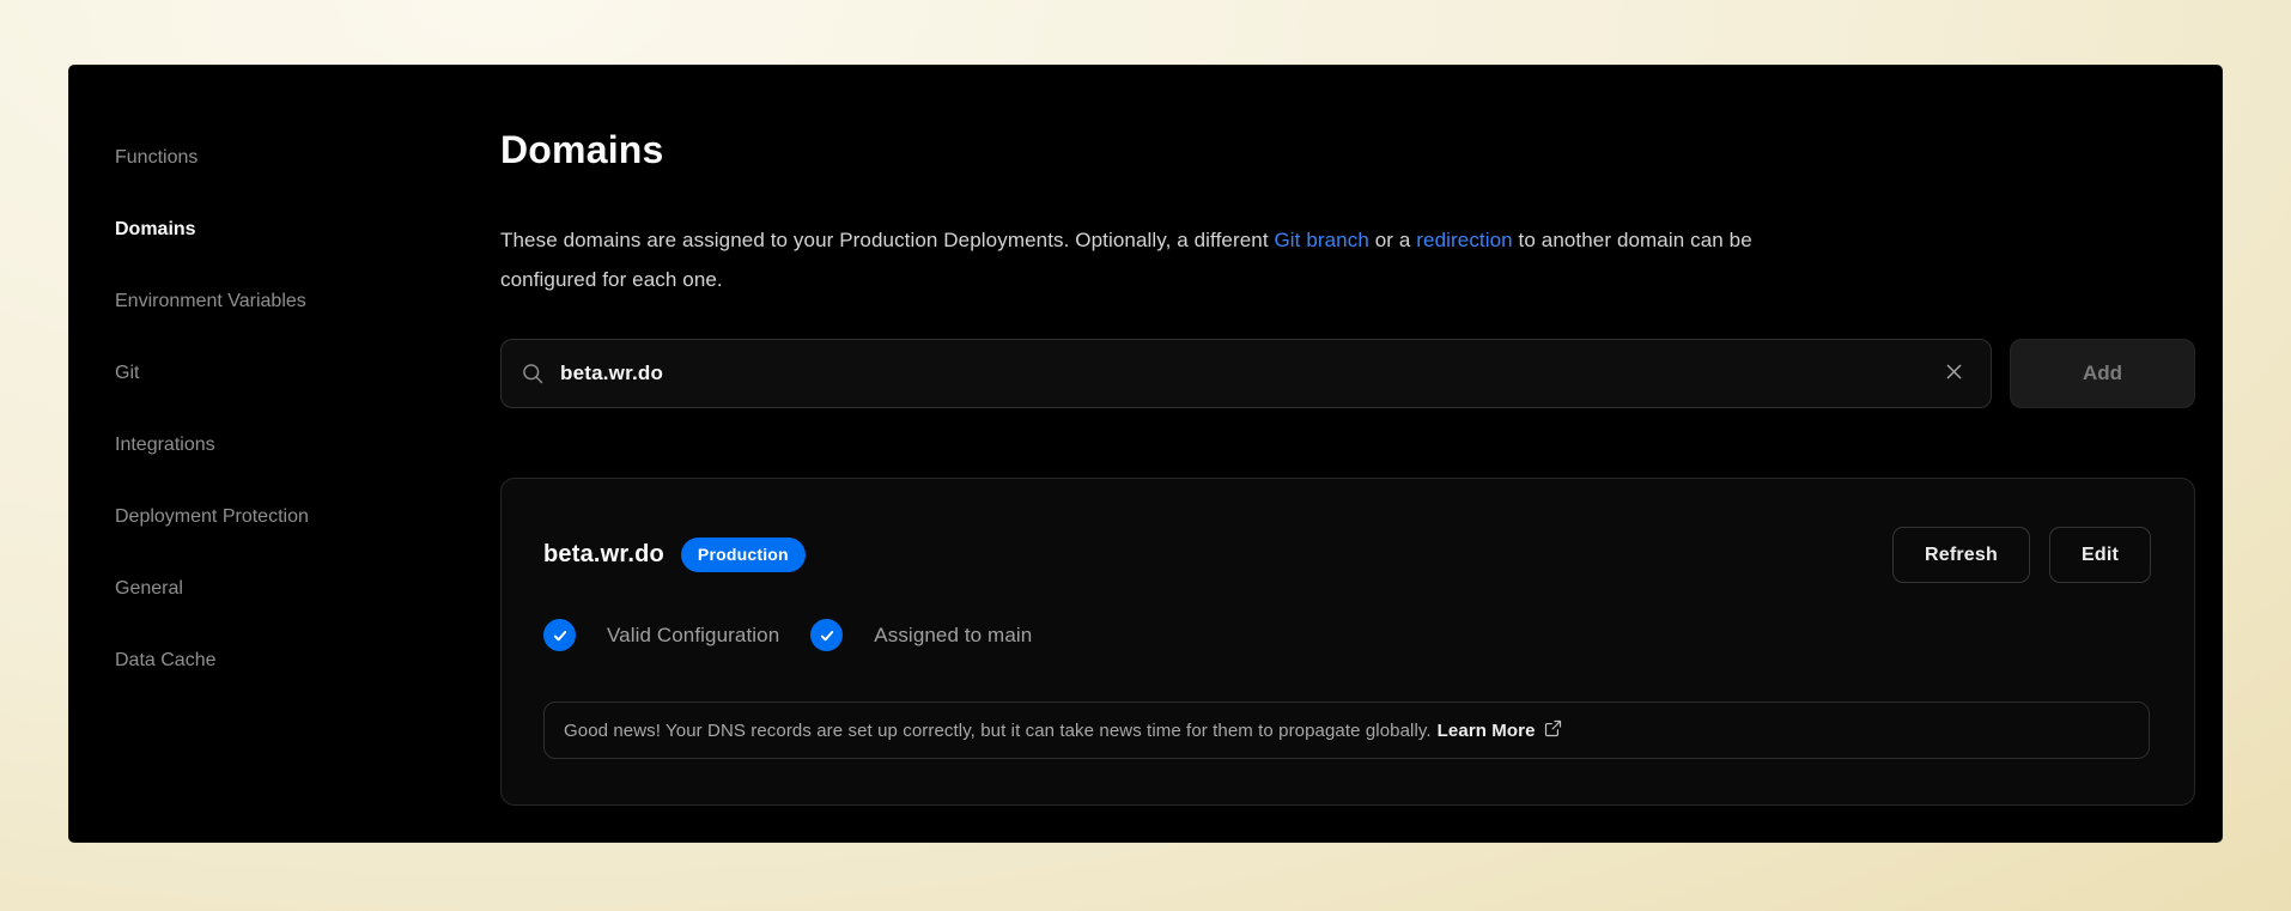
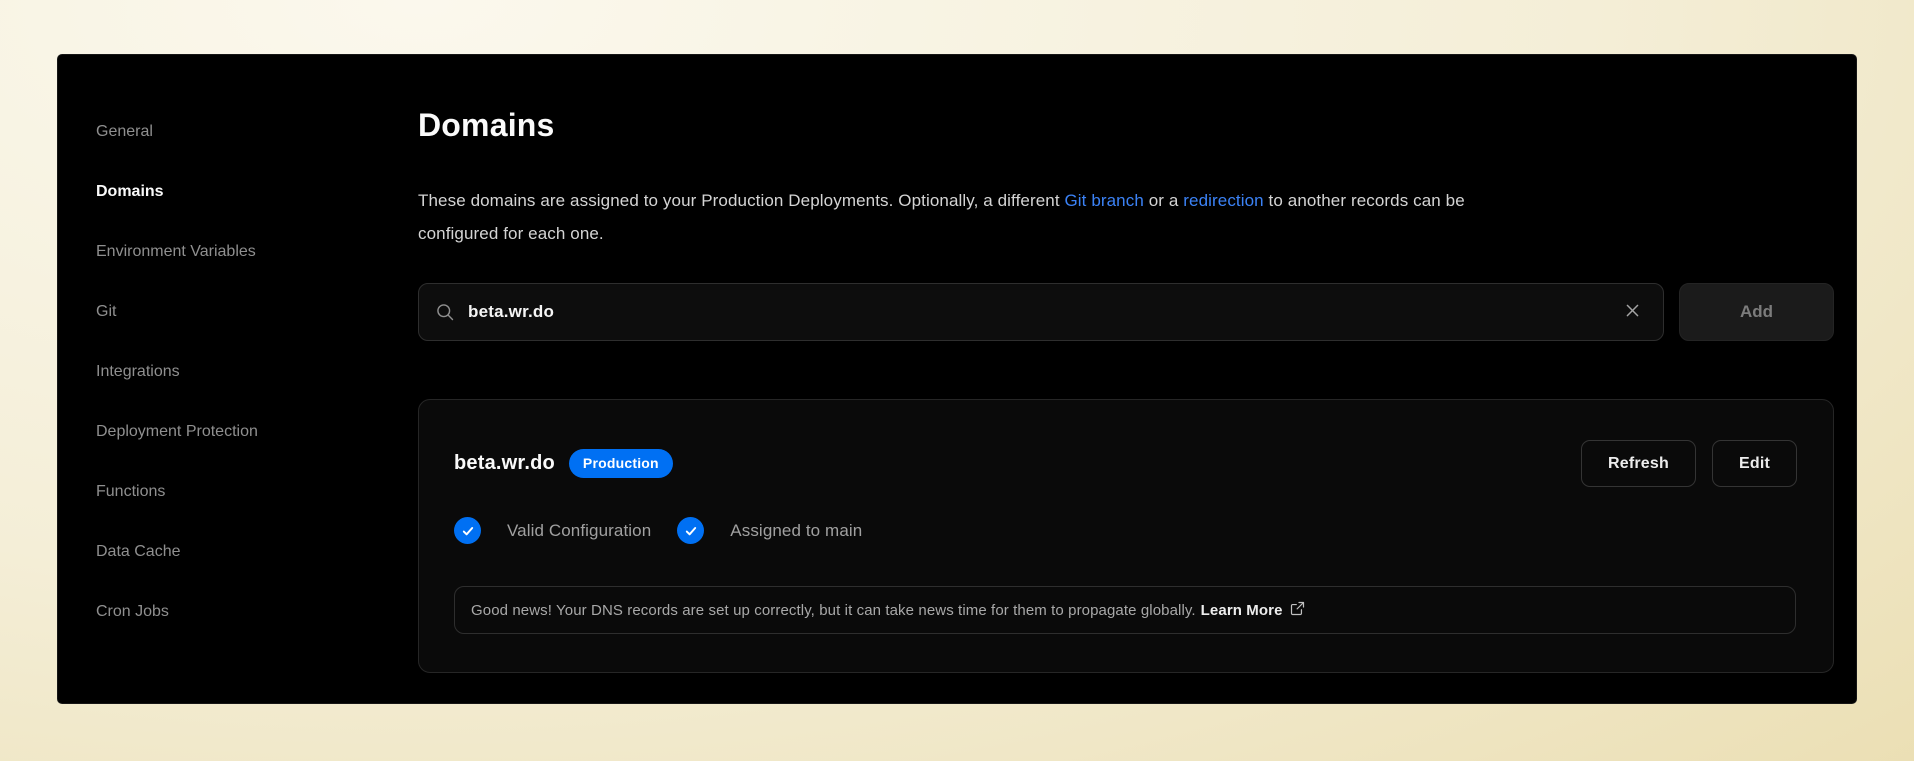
- Functions
+ General
  Domains
  Environment Variables
  Git
  Integrations
  Deployment Protection
- General
+ Functions
  Data Cache
+ Cron Jobs
  Domains
- These domains are assigned to your Production Deployments. Optionally, a different Git branch or a redirection to another domain can be
+ These domains are assigned to your Production Deployments. Optionally, a different Git branch or a redirection to another records can be
  configured for each one.
  beta.wr.do
  Add
  beta.wr.do
  Production
  Refresh
  Edit
  Valid Configuration
  Assigned to main
  Good news! Your DNS records are set up correctly, but it can take news time for them to propagate globally.
  Learn More
